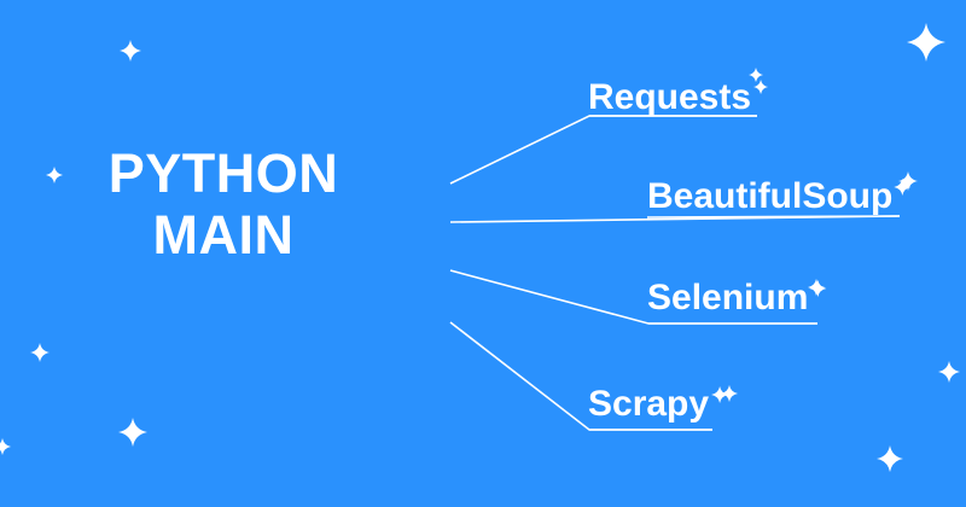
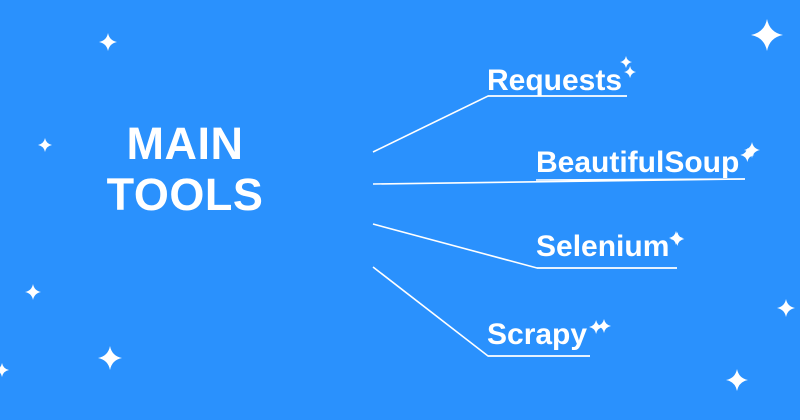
- PYTHON
  MAIN
+ TOOLS
  Requests
  BeautifulSoup
  Selenium
  Scrapy
